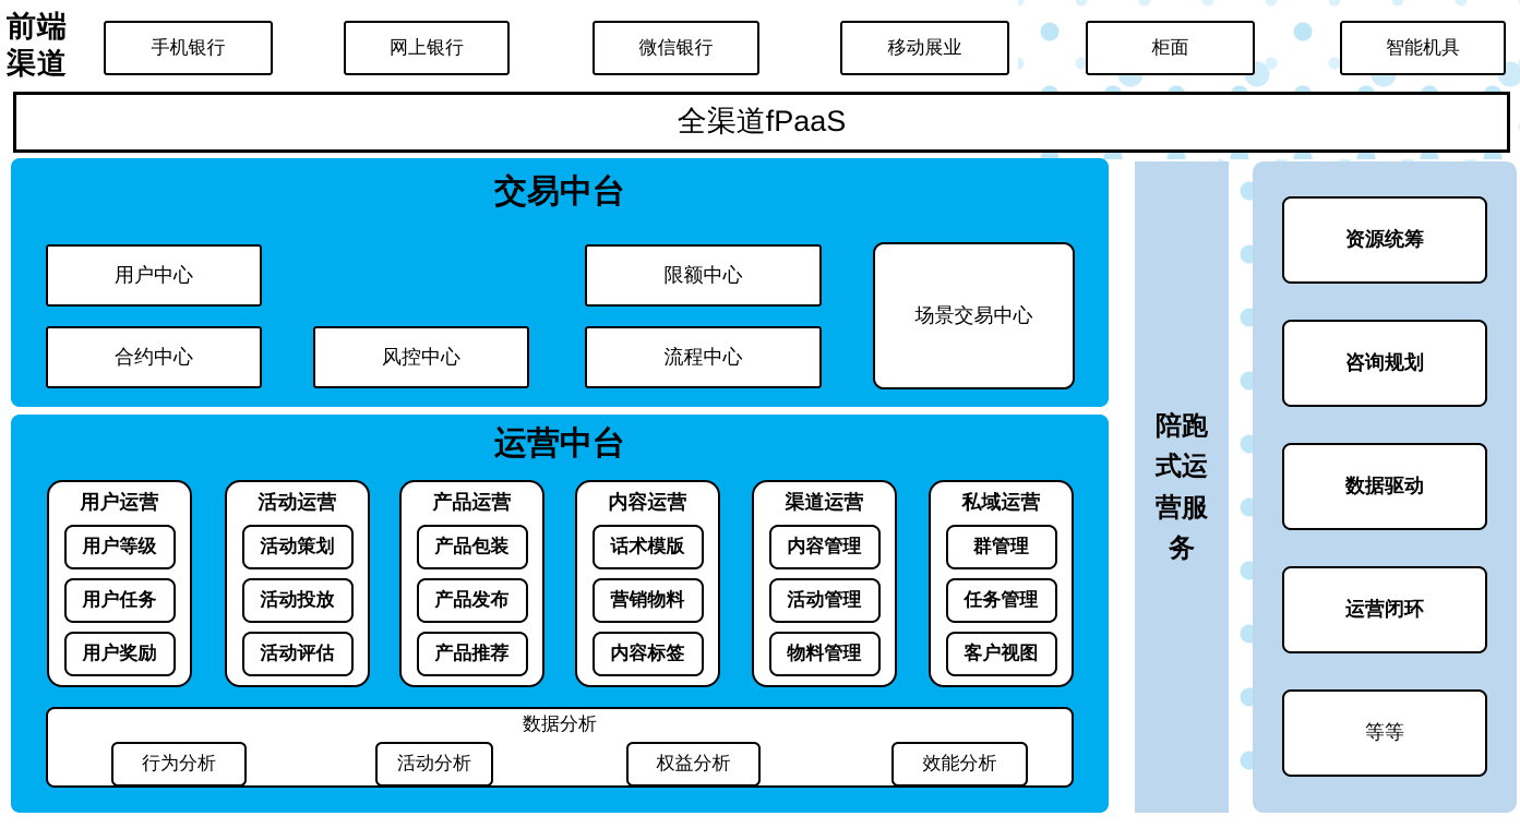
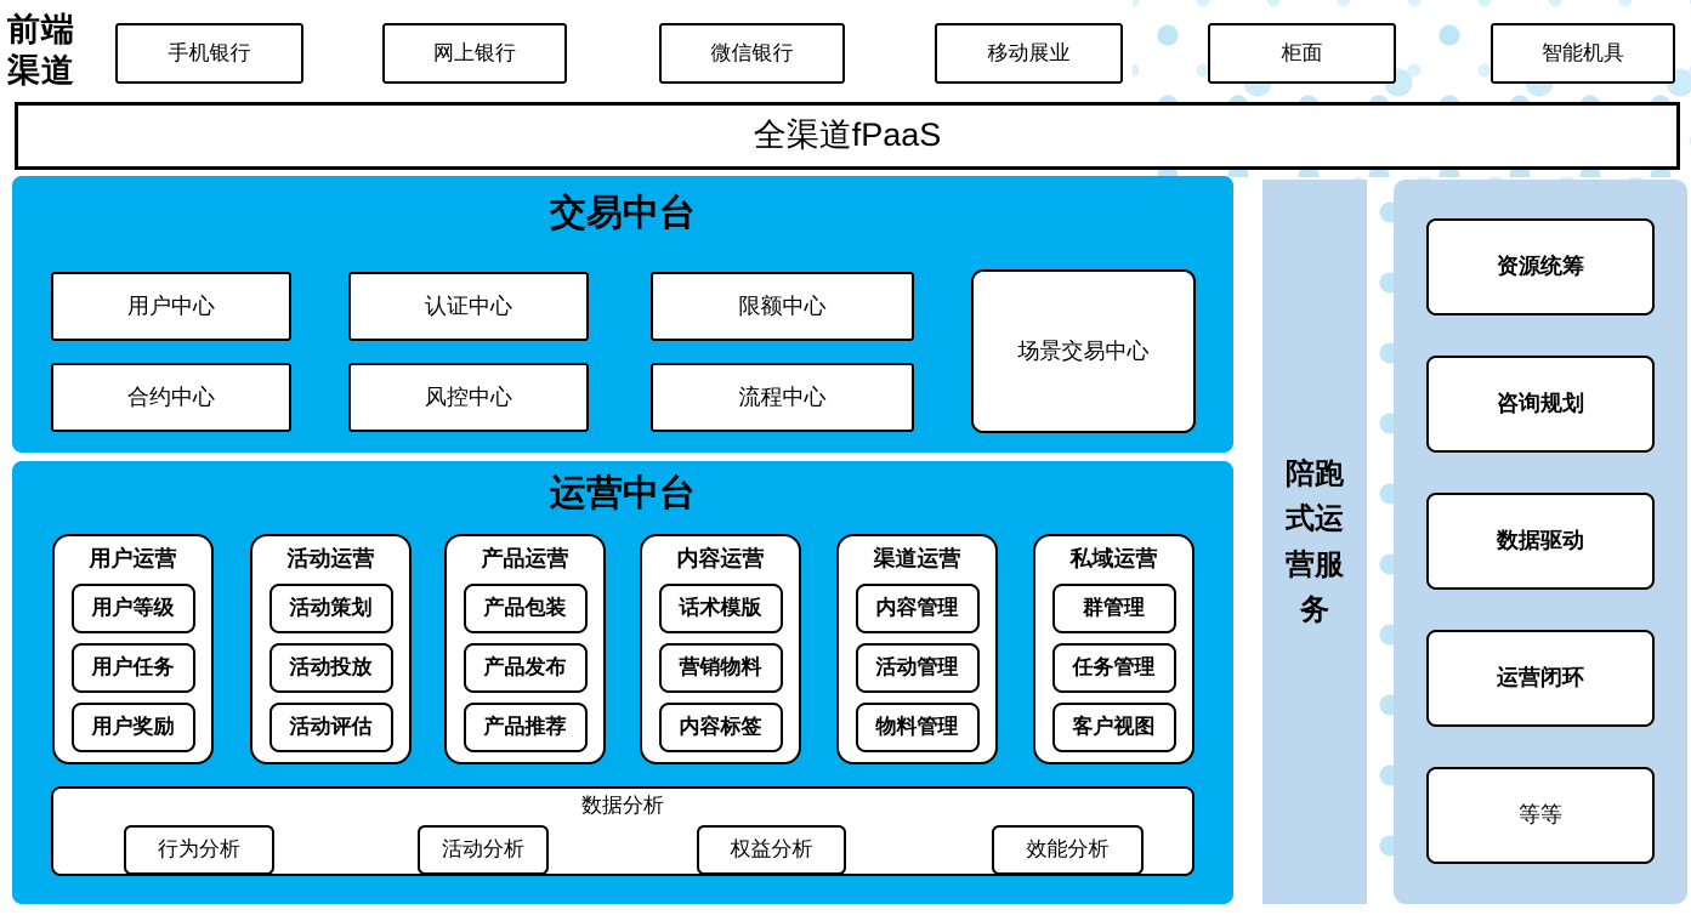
  前端渠道
  手机银行
  网上银行
  微信银行
  移动展业
  柜面
  智能机具
  全渠道fPaaS
  交易中台
  用户中心
+ 认证中心
  限额中心
  合约中心
  风控中心
  流程中心
  场景交易中心
  运营中台
  用户运营
  用户等级
  用户任务
  用户奖励
  活动运营
  活动策划
  活动投放
  活动评估
  产品运营
  产品包装
  产品发布
  产品推荐
  内容运营
  话术模版
  营销物料
  内容标签
  渠道运营
  内容管理
  活动管理
  物料管理
  私域运营
  群管理
  任务管理
  客户视图
  数据分析
  行为分析
  活动分析
  权益分析
  效能分析
  陪跑式运营服务
  资源统筹
  咨询规划
  数据驱动
  运营闭环
  等等
